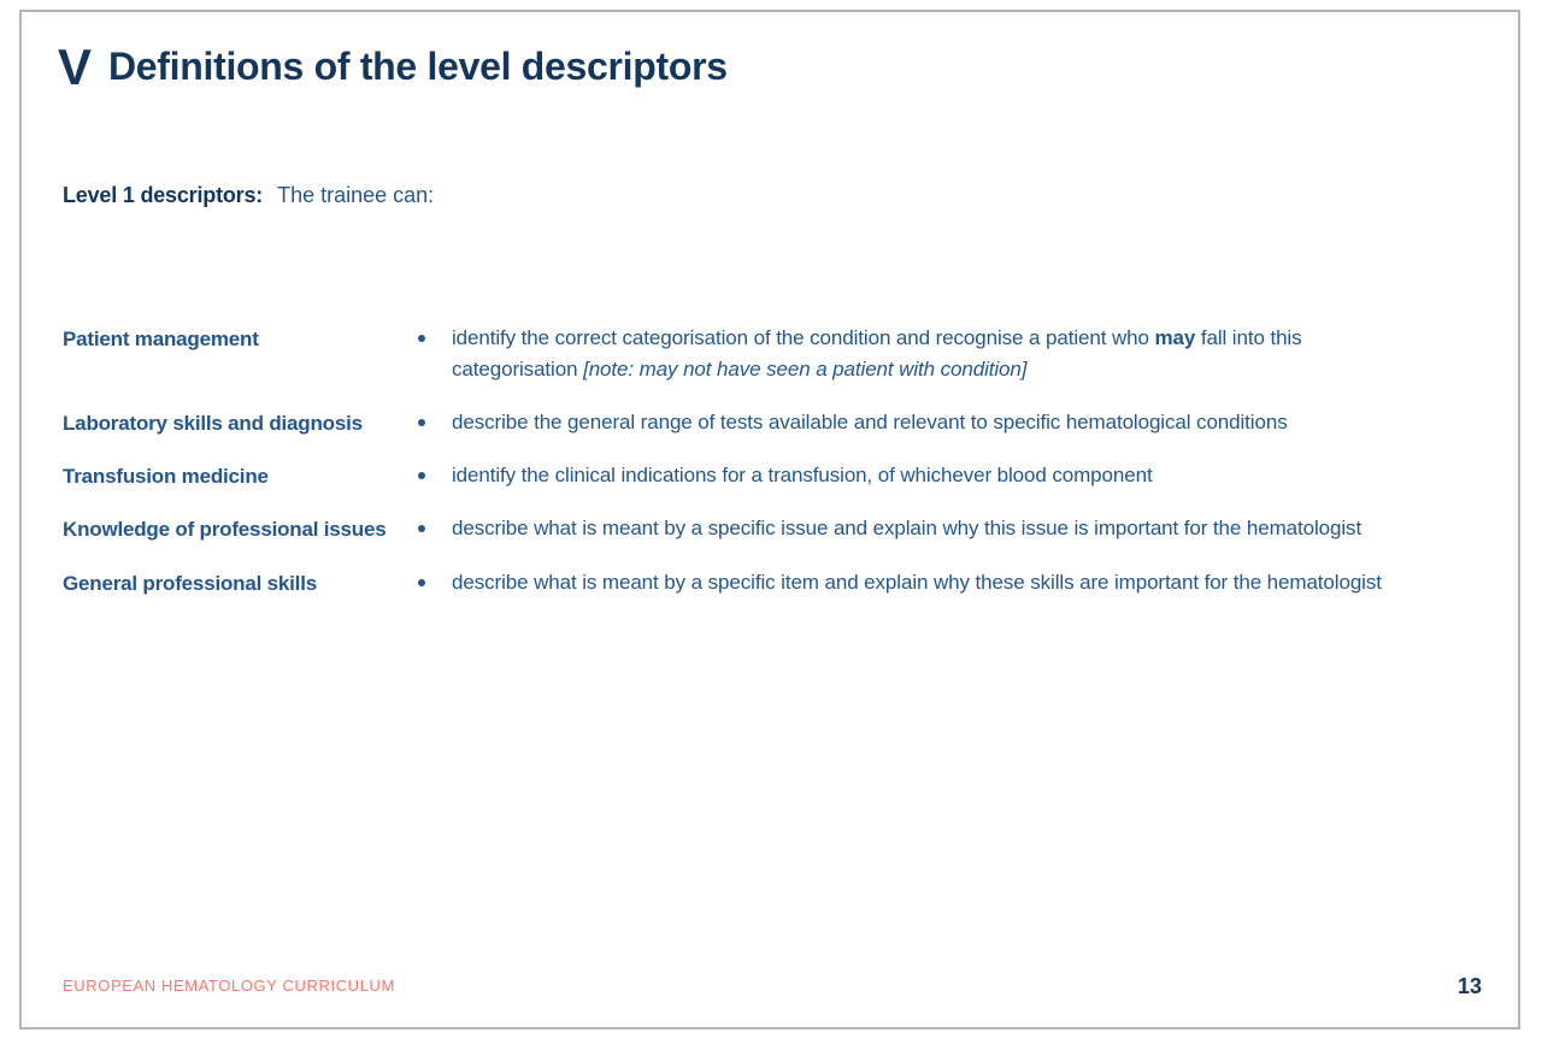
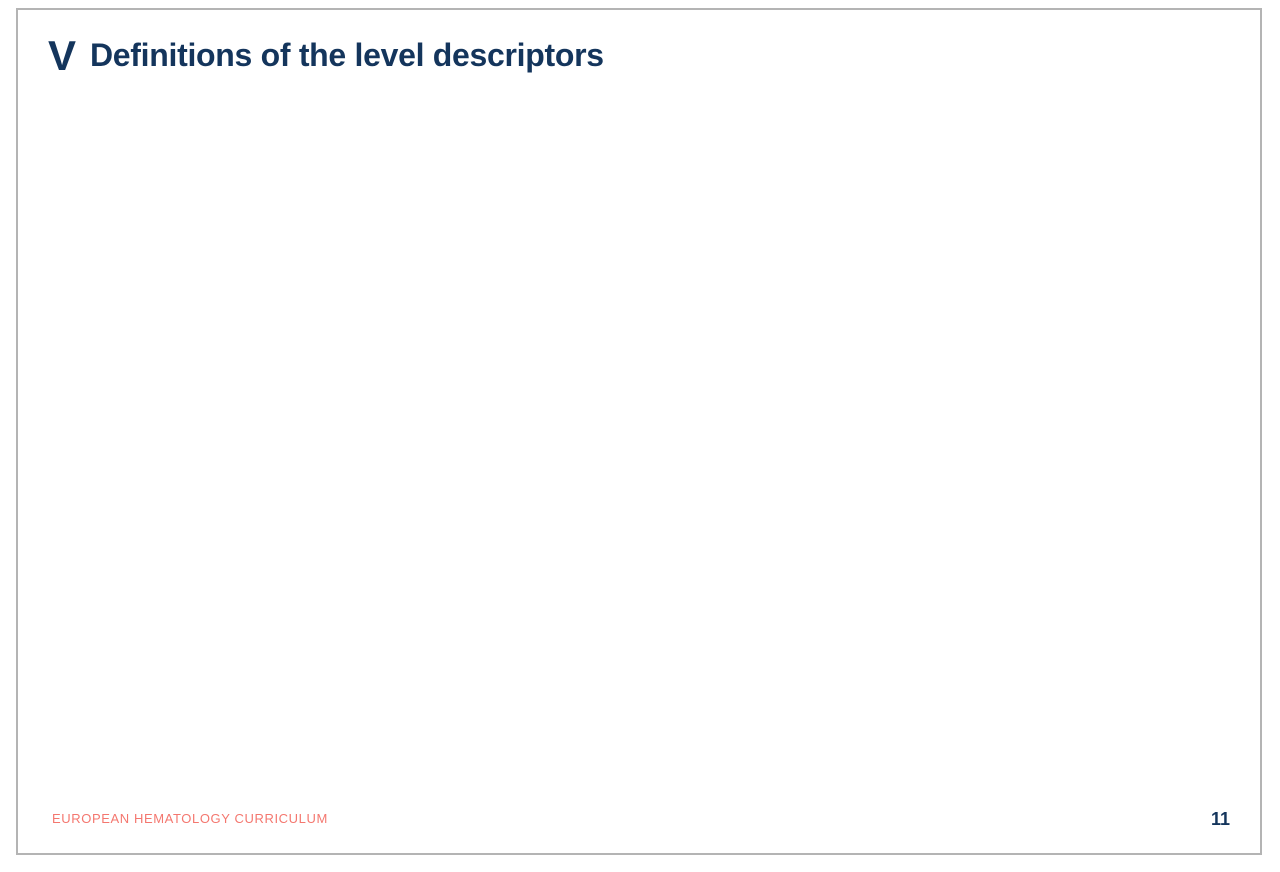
  V
  Definitions of the level descriptors
- Level 1 descriptors: The trainee can:
- Patient management
- identify the correct categorisation of the condition and recognise a patient who may fall into this categorisation [note: may not have seen a patient with condition]
- Laboratory skills and diagnosis
- describe the general range of tests available and relevant to specific hematological conditions
- Transfusion medicine
- identify the clinical indications for a transfusion, of whichever blood component
- Knowledge of professional issues
- describe what is meant by a specific issue and explain why this issue is important for the hematologist
- General professional skills
- describe what is meant by a specific item and explain why these skills are important for the hematologist
  EUROPEAN HEMATOLOGY CURRICULUM
- 13
+ 11
